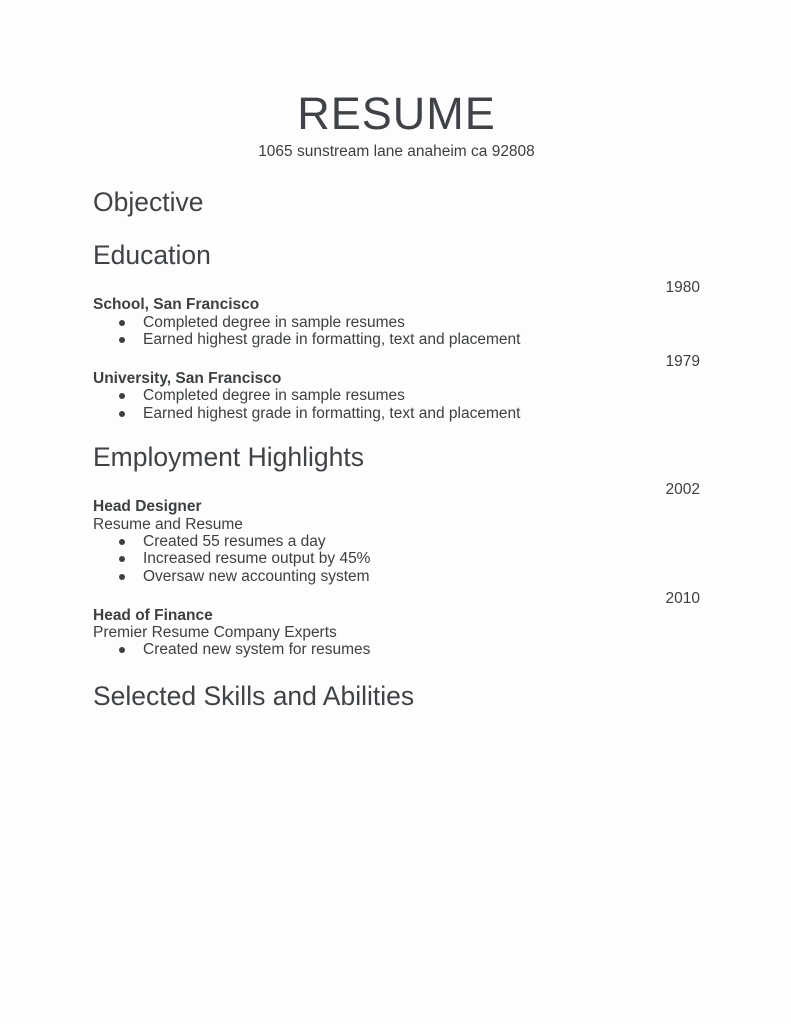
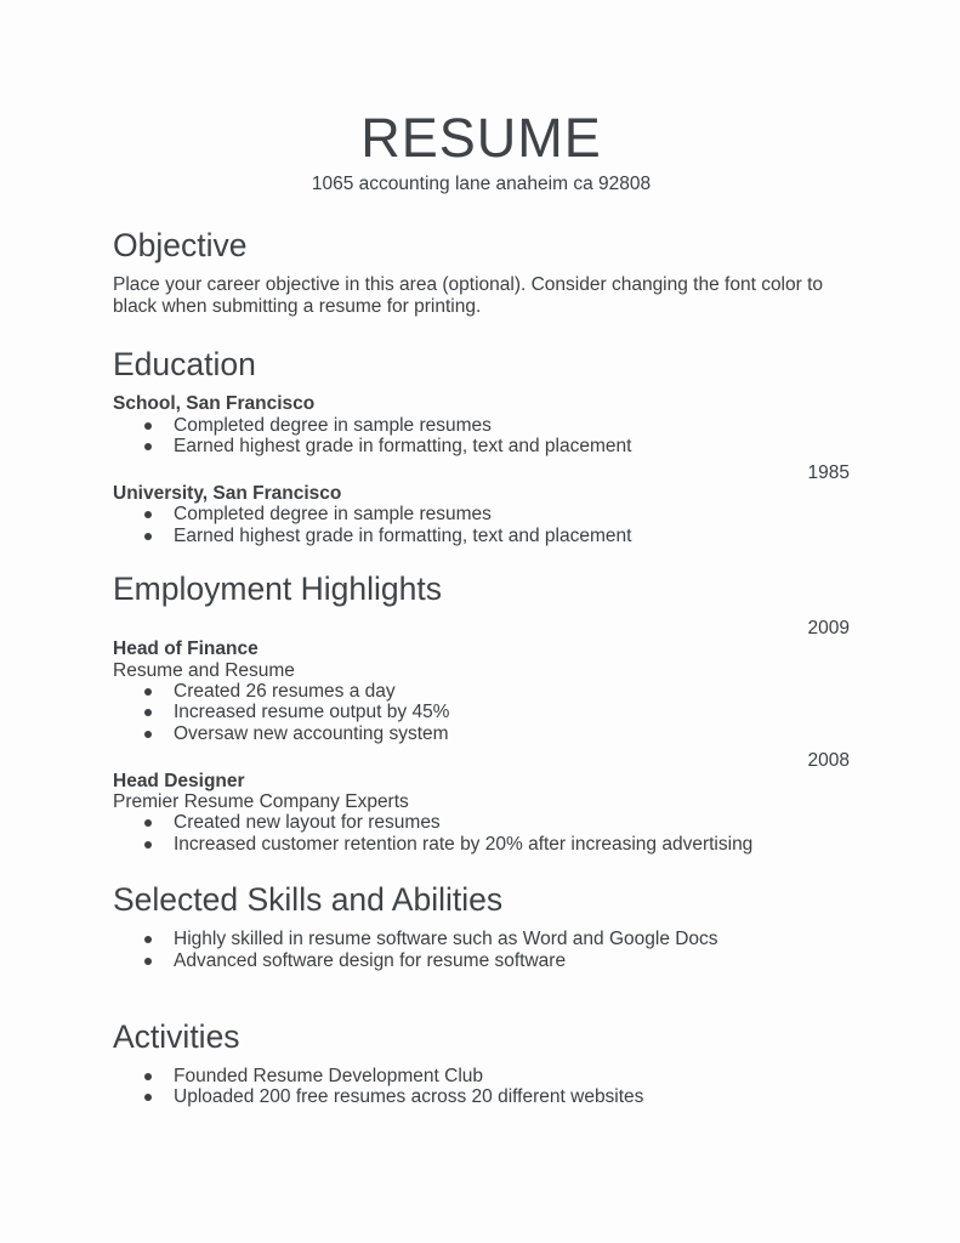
  RESUME
- 1065 sunstream lane anaheim ca 92808
+ 1065 accounting lane anaheim ca 92808
  Objective
+ Place your career objective in this area (optional). Consider changing the font color to black when submitting a resume for printing.
  Education
- 1980
  School, San Francisco
  Completed degree in sample resumes
  Earned highest grade in formatting, text and placement
- 1979
+ 1985
  University, San Francisco
  Completed degree in sample resumes
  Earned highest grade in formatting, text and placement
  Employment Highlights
- 2002
+ 2009
- Head Designer
+ Head of Finance
  Resume and Resume
- Created 55 resumes a day
+ Created 26 resumes a day
  Increased resume output by 45%
  Oversaw new accounting system
- 2010
+ 2008
- Head of Finance
+ Head Designer
  Premier Resume Company Experts
- Created new system for resumes
+ Created new layout for resumes
+ Increased customer retention rate by 20% after increasing advertising
  Selected Skills and Abilities
+ Highly skilled in resume software such as Word and Google Docs
+ Advanced software design for resume software
+ Activities
+ Founded Resume Development Club
+ Uploaded 200 free resumes across 20 different websites
